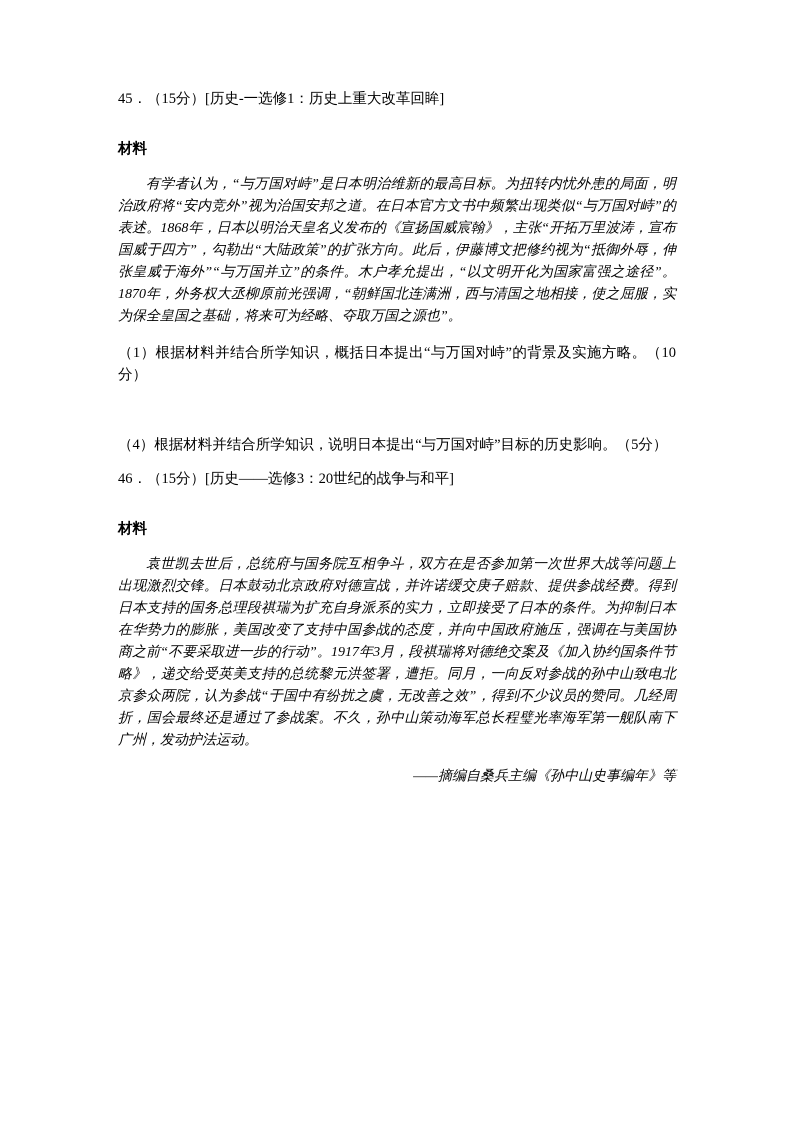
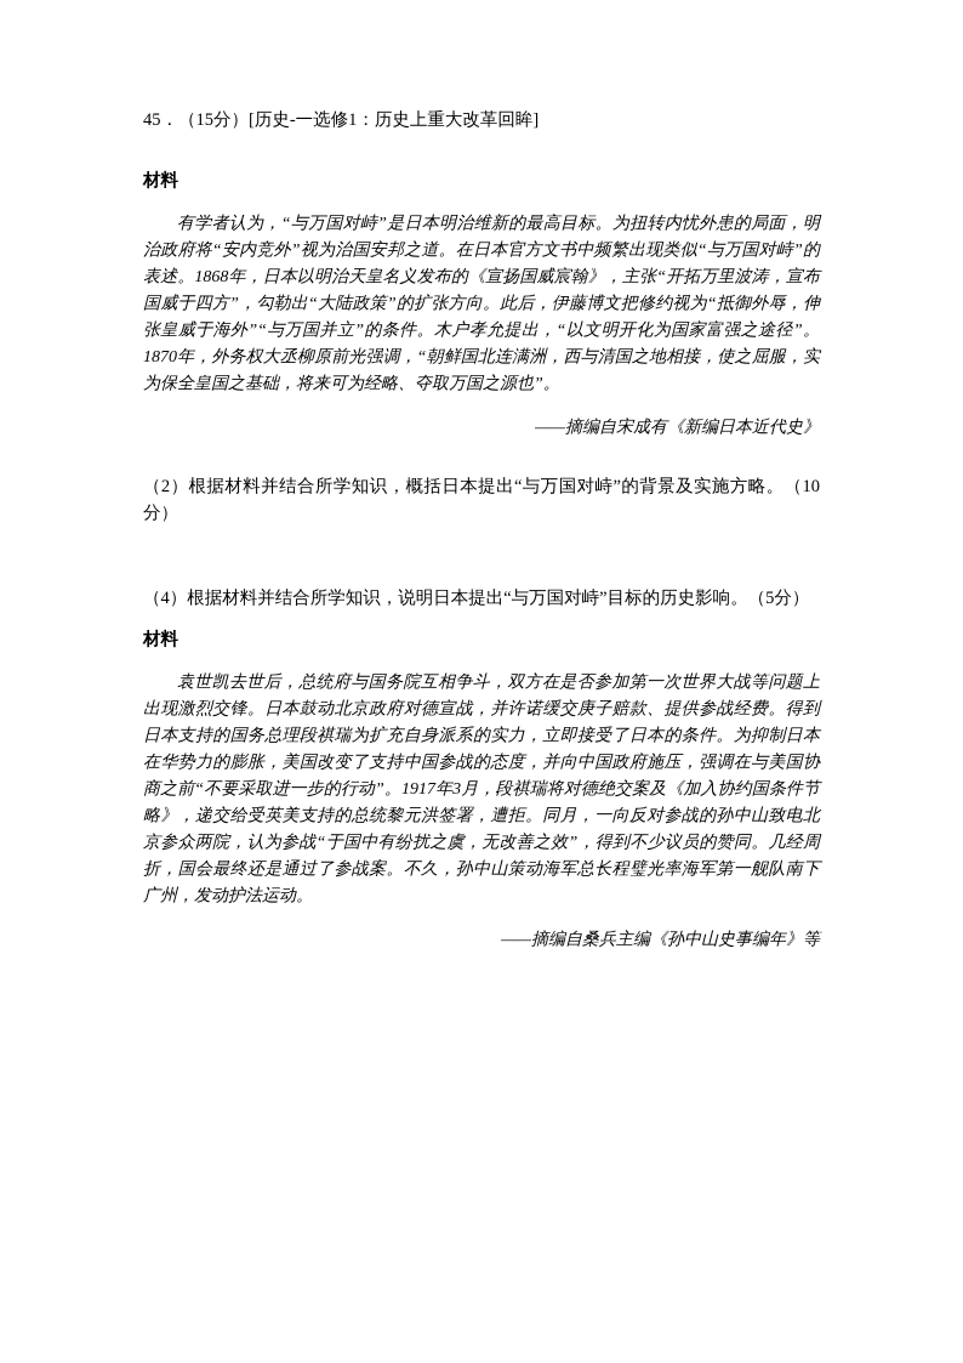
  45．（15分）[历史-一选修1：历史上重大改革回眸]
  材料
  有学者认为，“与万国对峙”是日本明治维新的最高目标。为扭转内忧外患的局面，明治政府将“安内竞外”视为治国安邦之道。在日本官方文书中频繁出现类似“与万国对峙”的表述。1868年，日本以明治天皇名义发布的《宣扬国威宸翰》，主张“开拓万里波涛，宣布国威于四方”，勾勒出“大陆政策”的扩张方向。此后，伊藤博文把修约视为“抵御外辱，伸张皇威于海外”“与万国并立”的条件。木户孝允提出，“以文明开化为国家富强之途径”。1870年，外务权大丞柳原前光强调，“朝鲜国北连满洲，西与清国之地相接，使之屈服，实为保全皇国之基础，将来可为经略、夺取万国之源也”。
+ ——摘编自宋成有《新编日本近代史》
- （1）根据材料并结合所学知识，概括日本提出“与万国对峙”的背景及实施方略。（10分）
+ （2）根据材料并结合所学知识，概括日本提出“与万国对峙”的背景及实施方略。（10分）
  （4）根据材料并结合所学知识，说明日本提出“与万国对峙”目标的历史影响。（5分）
- 46．（15分）[历史——选修3：20世纪的战争与和平]
  材料
  袁世凯去世后，总统府与国务院互相争斗，双方在是否参加第一次世界大战等问题上出现激烈交锋。日本鼓动北京政府对德宣战，并许诺缓交庚子赔款、提供参战经费。得到日本支持的国务总理段祺瑞为扩充自身派系的实力，立即接受了日本的条件。为抑制日本在华势力的膨胀，美国改变了支持中国参战的态度，并向中国政府施压，强调在与美国协商之前“不要采取进一步的行动”。1917年3月，段祺瑞将对德绝交案及《加入协约国条件节略》，递交给受英美支持的总统黎元洪签署，遭拒。同月，一向反对参战的孙中山致电北京参众两院，认为参战“于国中有纷扰之虞，无改善之效”，得到不少议员的赞同。几经周折，国会最终还是通过了参战案。不久，孙中山策动海军总长程璧光率海军第一舰队南下广州，发动护法运动。
  ——摘编自桑兵主编《孙中山史事编年》等
